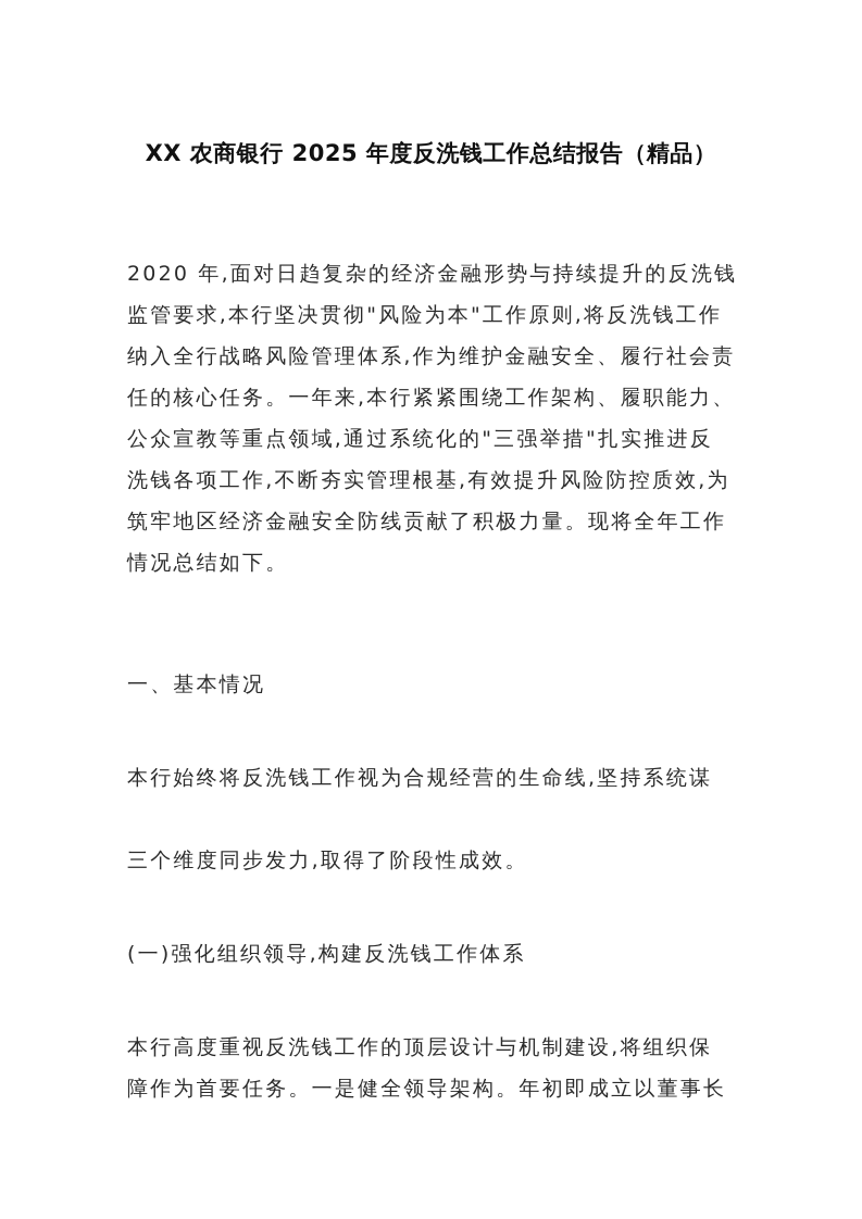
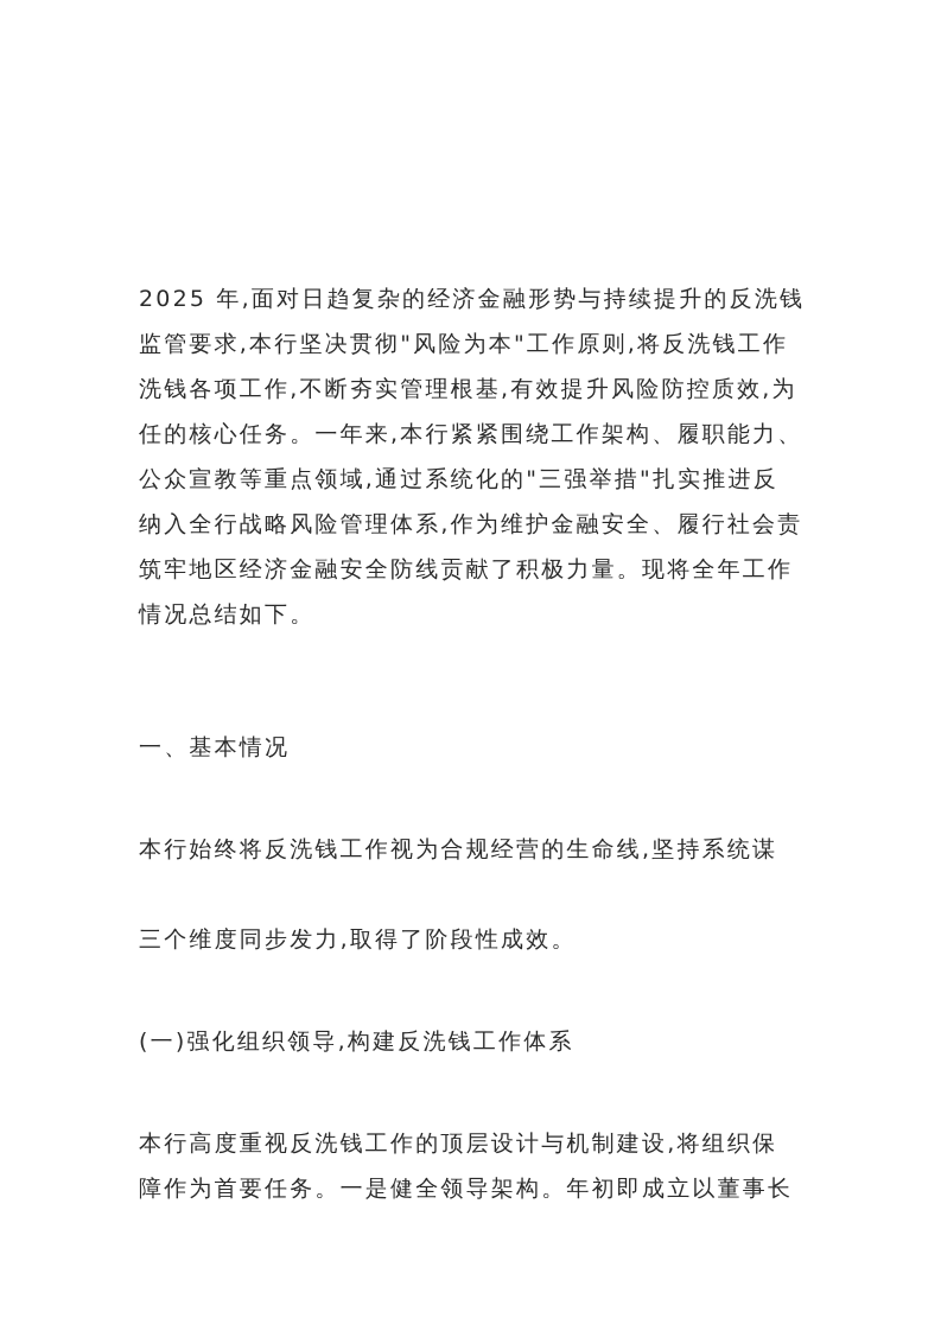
- XX 农商银行 2025 年度反洗钱工作总结报告（精品）
- 2020 年,面对日趋复杂的经济金融形势与持续提升的反洗钱
+ 2025 年,面对日趋复杂的经济金融形势与持续提升的反洗钱
  监管要求,本行坚决贯彻"风险为本"工作原则,将反洗钱工作
- 纳入全行战略风险管理体系,作为维护金融安全、履行社会责
+ 洗钱各项工作,不断夯实管理根基,有效提升风险防控质效,为
  任的核心任务。一年来,本行紧紧围绕工作架构、履职能力、
  公众宣教等重点领域,通过系统化的"三强举措"扎实推进反
- 洗钱各项工作,不断夯实管理根基,有效提升风险防控质效,为
+ 纳入全行战略风险管理体系,作为维护金融安全、履行社会责
  筑牢地区经济金融安全防线贡献了积极力量。现将全年工作
  情况总结如下。
  一、基本情况
  本行始终将反洗钱工作视为合规经营的生命线,坚持系统谋
  三个维度同步发力,取得了阶段性成效。
  (一)强化组织领导,构建反洗钱工作体系
  本行高度重视反洗钱工作的顶层设计与机制建设,将组织保
  障作为首要任务。一是健全领导架构。年初即成立以董事长
